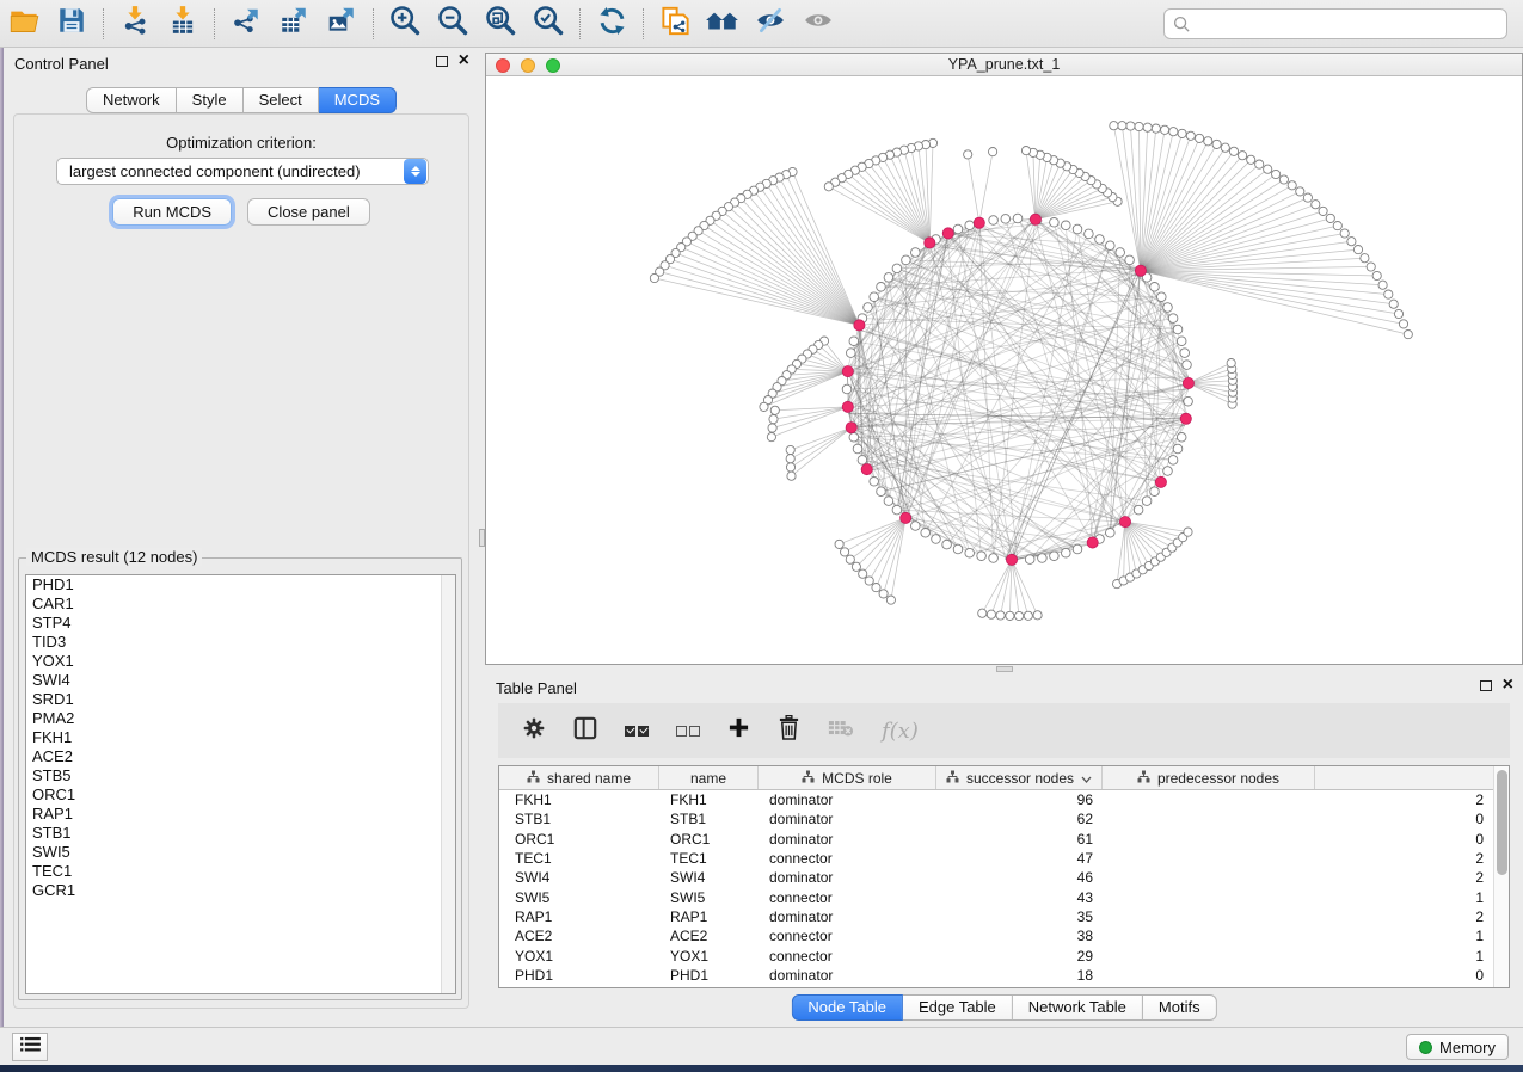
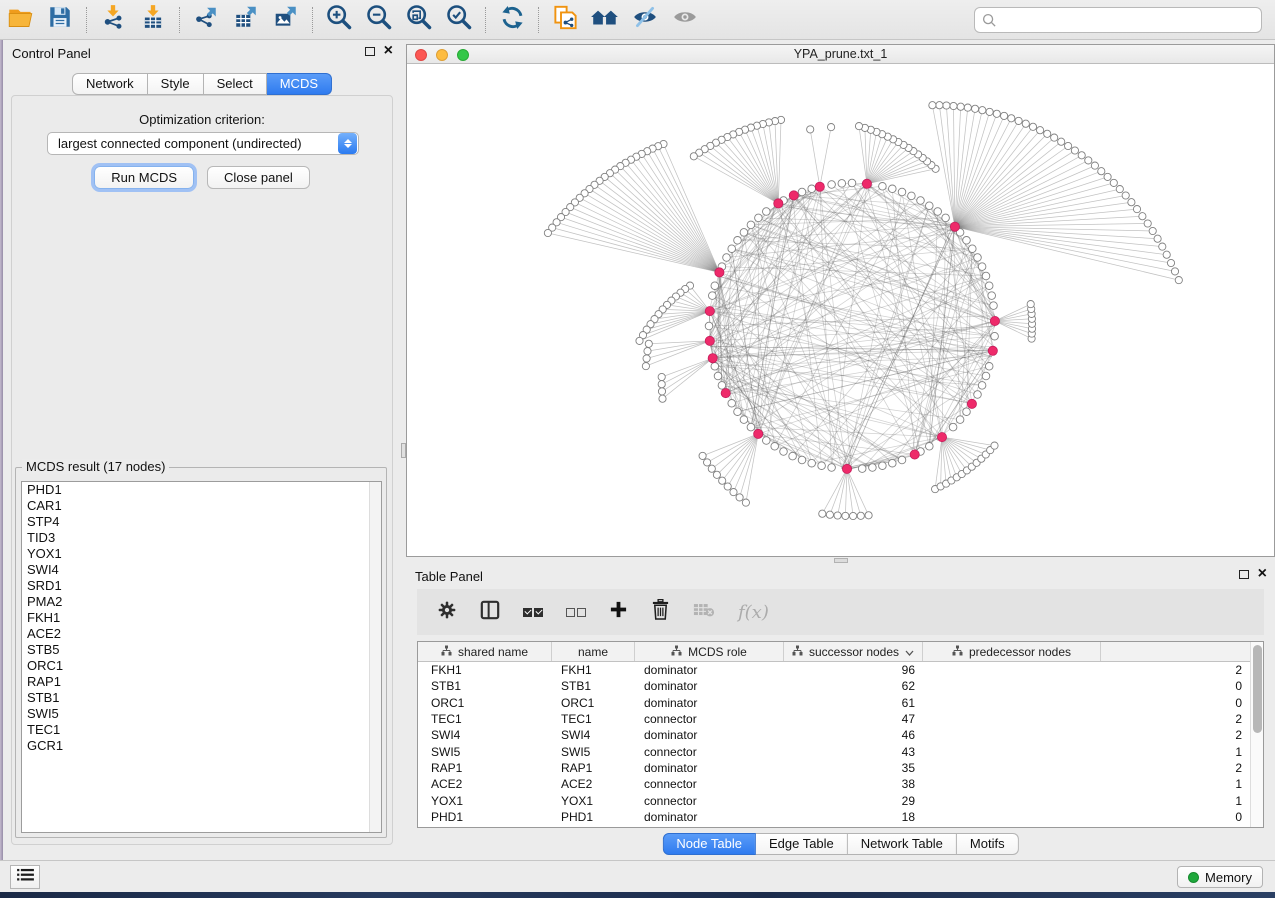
  Control Panel
  ×
  Network
  Style
  Select
  MCDS
  Optimization criterion:
  largest connected component (undirected)
  Run MCDS
  Close panel
- MCDS result (12 nodes)
+ MCDS result (17 nodes)
  PHD1
  CAR1
  STP4
  TID3
  YOX1
  SWI4
  SRD1
  PMA2
  FKH1
  ACE2
  STB5
  ORC1
  RAP1
  STB1
  SWI5
  TEC1
  GCR1
  YPA_prune.txt_1
  Table Panel
  ×
  f(x)
  shared name
  name
  MCDS role
  successor nodes
  predecessor nodes
  FKH1
  FKH1
  dominator
  96
  2
  STB1
  STB1
  dominator
  62
  0
  ORC1
  ORC1
  dominator
  61
  0
  TEC1
  TEC1
  connector
  47
  2
  SWI4
  SWI4
  dominator
  46
  2
  SWI5
  SWI5
  connector
  43
  1
  RAP1
  RAP1
  dominator
  35
  2
  ACE2
  ACE2
  connector
  38
  1
  YOX1
  YOX1
  connector
  29
  1
  PHD1
  PHD1
  dominator
  18
  0
  Node Table
  Edge Table
  Network Table
  Motifs
  Memory
